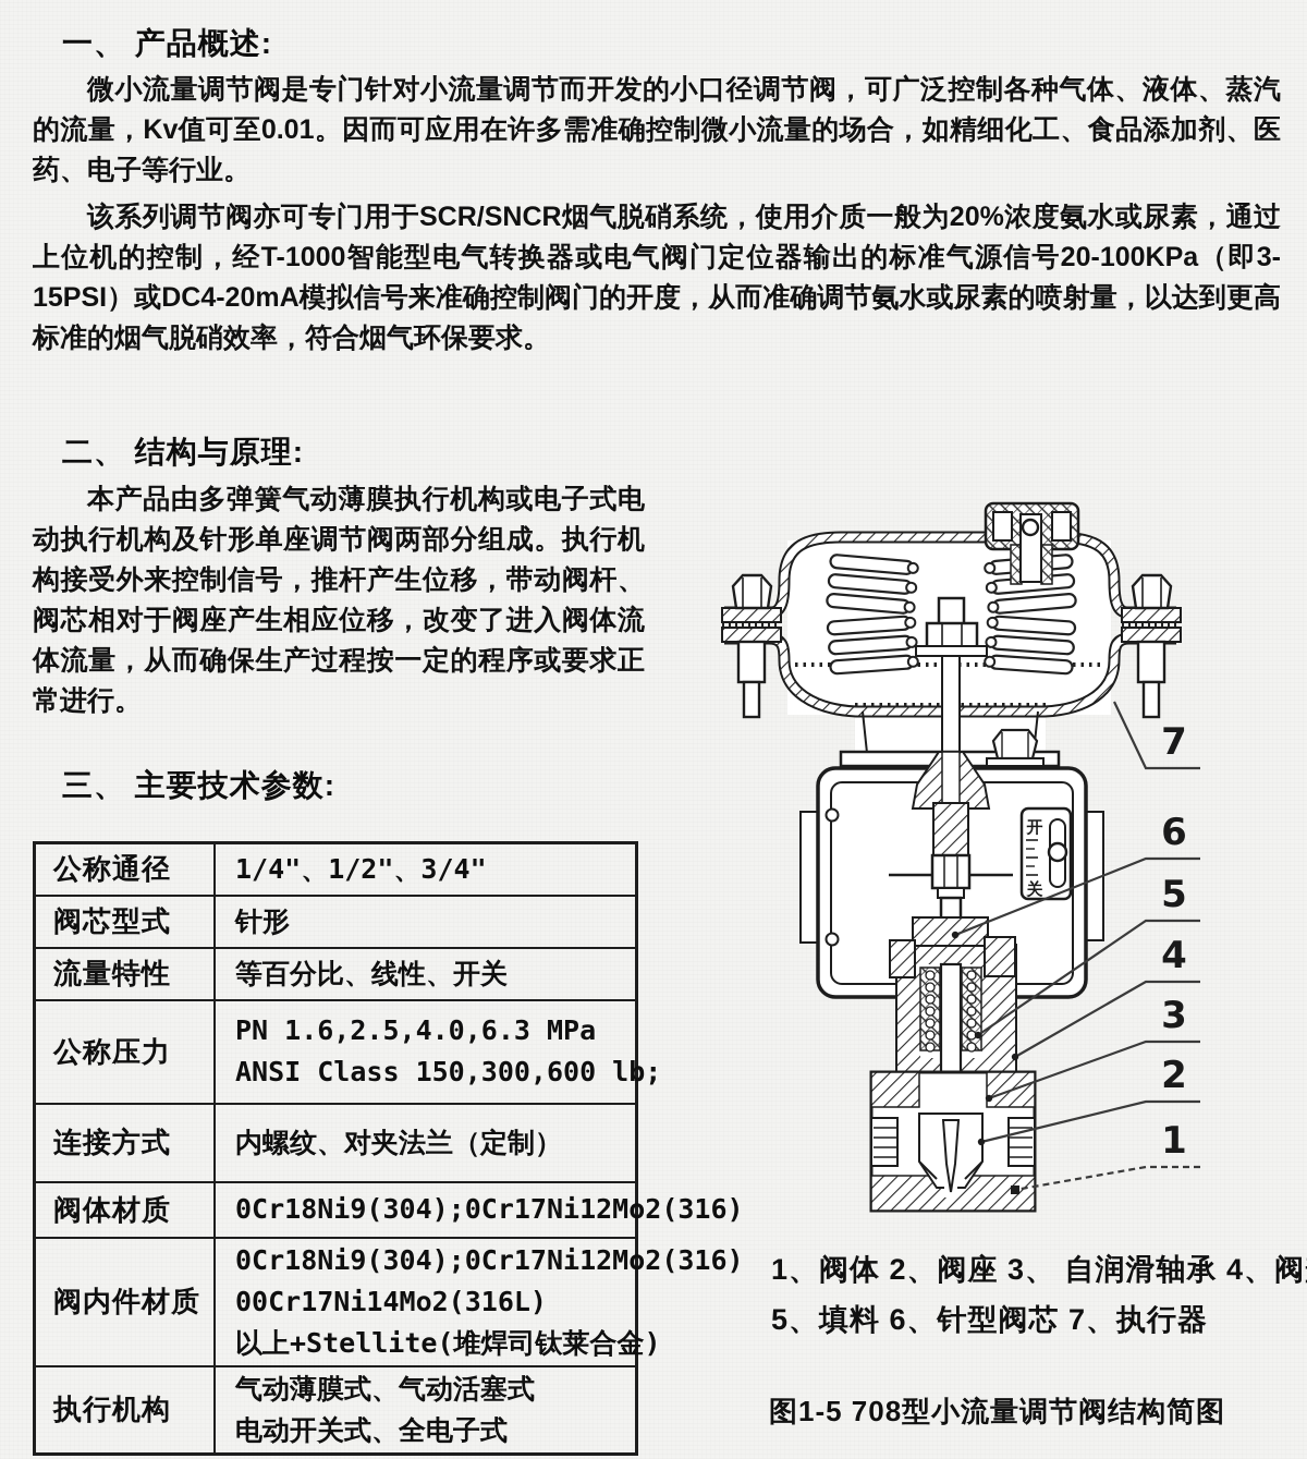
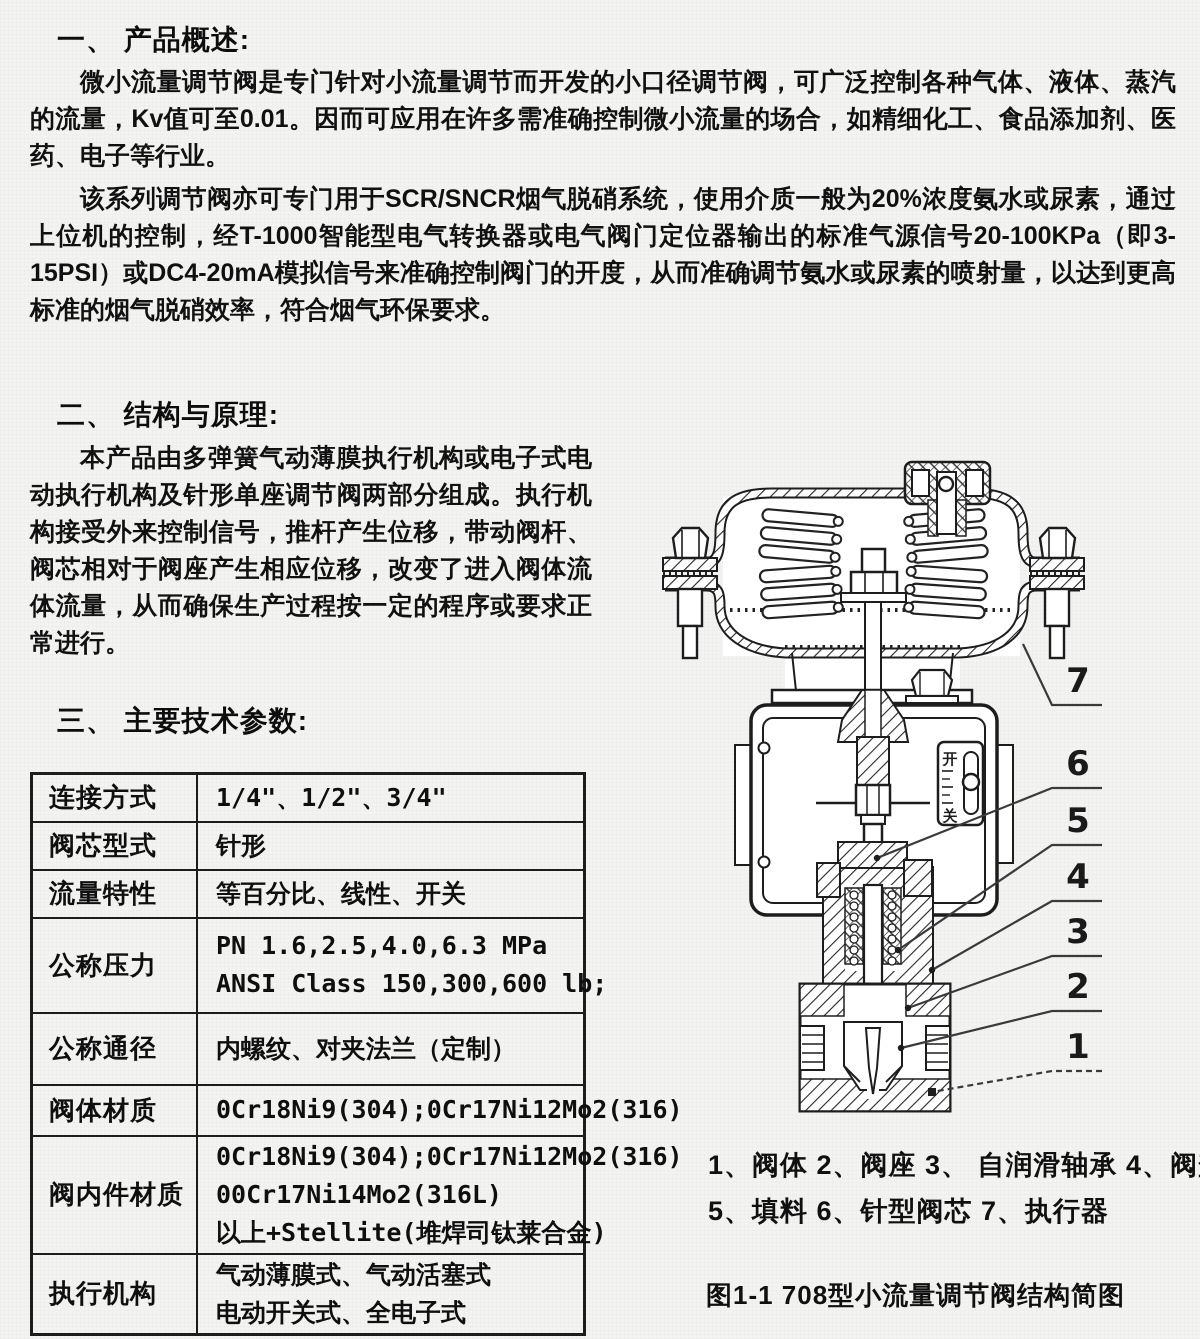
  一、 产品概述:
  微小流量调节阀是专门针对小流量调节而开发的小口径调节阀，可广泛控制各种气体、液体、蒸汽的流量，Kv值可至0.01。因而可应用在许多需准确控制微小流量的场合，如精细化工、食品添加剂、医药、电子等行业。
  该系列调节阀亦可专门用于SCR/SNCR烟气脱硝系统，使用介质一般为20%浓度氨水或尿素，通过上位机的控制，经T-1000智能型电气转换器或电气阀门定位器输出的标准气源信号20-100KPa（即3-15PSI）或DC4-20mA模拟信号来准确控制阀门的开度，从而准确调节氨水或尿素的喷射量，以达到更高标准的烟气脱硝效率，符合烟气环保要求。
  二、 结构与原理:
  本产品由多弹簧气动薄膜执行机构或电子式电动执行机构及针形单座调节阀两部分组成。执行机构接受外来控制信号，推杆产生位移，带动阀杆、阀芯相对于阀座产生相应位移，改变了进入阀体流体流量，从而确保生产过程按一定的程序或要求正常进行。
  三、 主要技术参数:
- 公称通径	1/4"、1/2"、3/4"
+ 连接方式	1/4"、1/2"、3/4"
  阀芯型式	针形
  流量特性	等百分比、线性、开关
  公称压力	PN 1.6,2.5,4.0,6.3 MPa ANSI Class 150,300,600 lb;
- 连接方式	内螺纹、对夹法兰（定制）
+ 公称通径	内螺纹、对夹法兰（定制）
  阀体材质	0Cr18Ni9(304);0Cr17Ni12Mo2(
  阀内件材质	0Cr18Ni9(304);0Cr17Ni12Mo2(316) 00Cr17Ni14Mo2(316L) 以上+Stellite(堆焊司钛莱合金)
  执行机构	气动薄膜式、气动活塞式 电动开关式、全电子式
  开
  关
  7
  6
  5
  4
  3
  2
  1
  1、阀体 2、阀座 3、 自润滑轴承 4、阀
  5、填料 6、针型阀芯 7、执行器
- 图1-5 708型小流量调节阀结构简图
+ 图1-1 708型小流量调节阀结构简图
